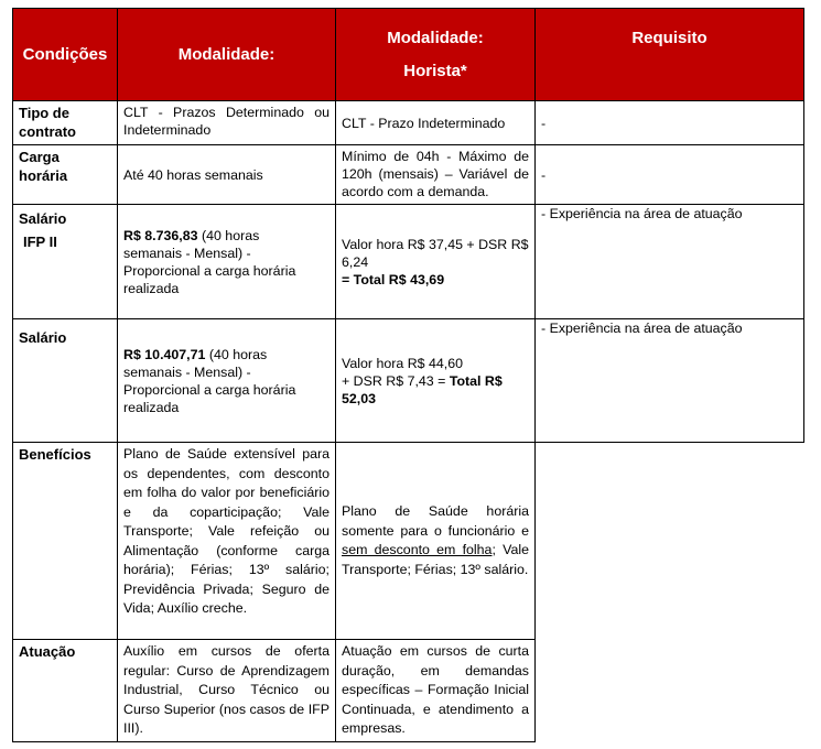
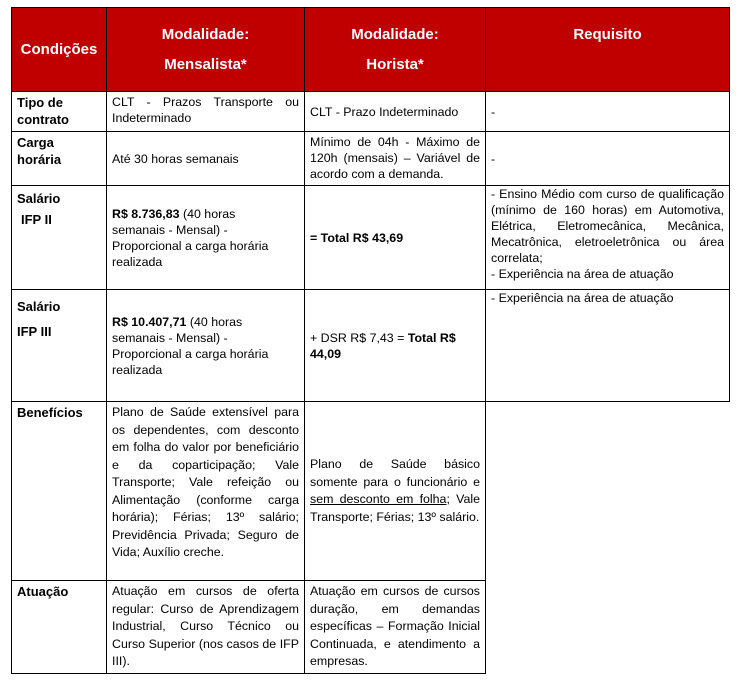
  Condições
  Modalidade:
+ Mensalista*
  Modalidade:
  Horista*
  Requisito
  Tipo de
  contrato
- CLT - Prazos Determinado ou Indeterminado
+ CLT - Prazos Transporte ou Indeterminado
  CLT - Prazo Indeterminado
  -
  Carga
  horária
- Até 40 horas semanais
+ Até 30 horas semanais
  Mínimo de 04h - Máximo de 120h (mensais) – Variável de acordo com a demanda.
  -
  Salário
  IFP II
  R$ 8.736,83 (40 horas semanais - Mensal) - Proporcional a carga horária realizada
- Valor hora R$ 37,45 + DSR R$ 6,24
  = Total R$ 43,69
+ - Ensino Médio com curso de qualificação (mínimo de 160 horas) em Automotiva, Elétrica, Eletromecânica, Mecânica, Mecatrônica, eletroeletrônica ou área correlata;
  - Experiência na área de atuação
  Salário
+ IFP III
  R$ 10.407,71 (40 horas semanais - Mensal) - Proporcional a carga horária realizada
- Valor hora R$ 44,60
- + DSR R$ 7,43 = Total R$ 52,03
+ + DSR R$ 7,43 = Total R$ 44,09
  - Experiência na área de atuação
  Benefícios
  Plano de Saúde extensível para os dependentes, com desconto em folha do valor por beneficiário e da coparticipação; Vale Transporte; Vale refeição ou Alimentação (conforme carga horária); Férias; 13º salário; Previdência Privada; Seguro de Vida; Auxílio creche.
- Plano de Saúde horária somente para o funcionário e sem desconto em folha; Vale Transporte; Férias; 13º salário.
+ Plano de Saúde básico somente para o funcionário e sem desconto em folha; Vale Transporte; Férias; 13º salário.
  Atuação
- Auxílio em cursos de oferta regular: Curso de Aprendizagem Industrial, Curso Técnico ou Curso Superior (nos casos de IFP III).
+ Atuação em cursos de oferta regular: Curso de Aprendizagem Industrial, Curso Técnico ou Curso Superior (nos casos de IFP III).
- Atuação em cursos de curta duração, em demandas específicas – Formação Inicial Continuada, e atendimento a empresas.
+ Atuação em cursos de cursos duração, em demandas específicas – Formação Inicial Continuada, e atendimento a empresas.
